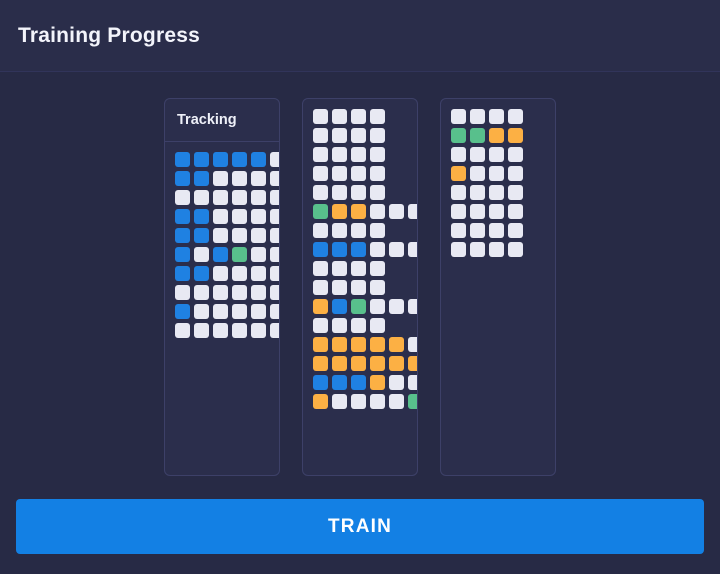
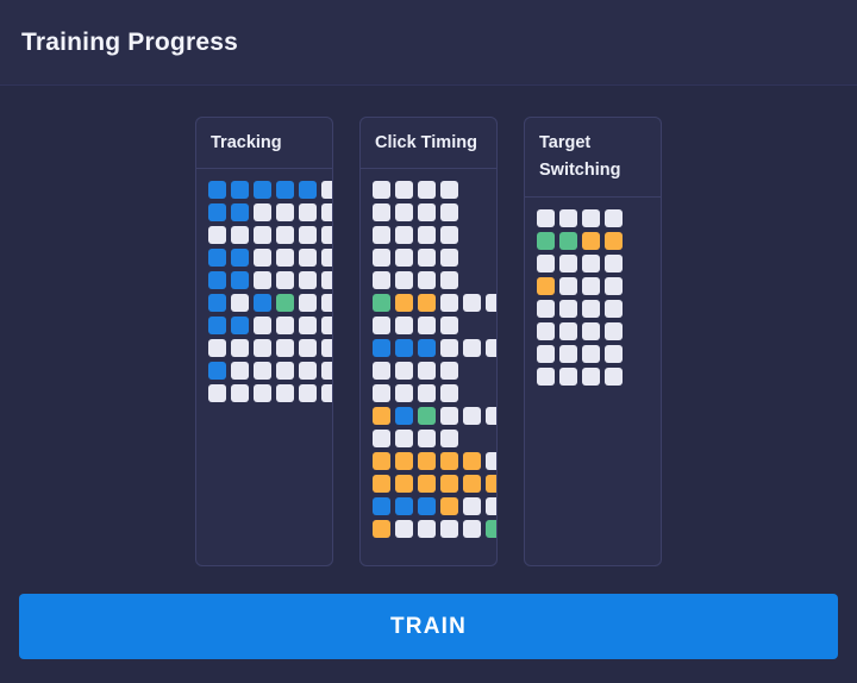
  Training Progress
  Tracking
+ Click Timing
+ Target Switching
  TRAIN
